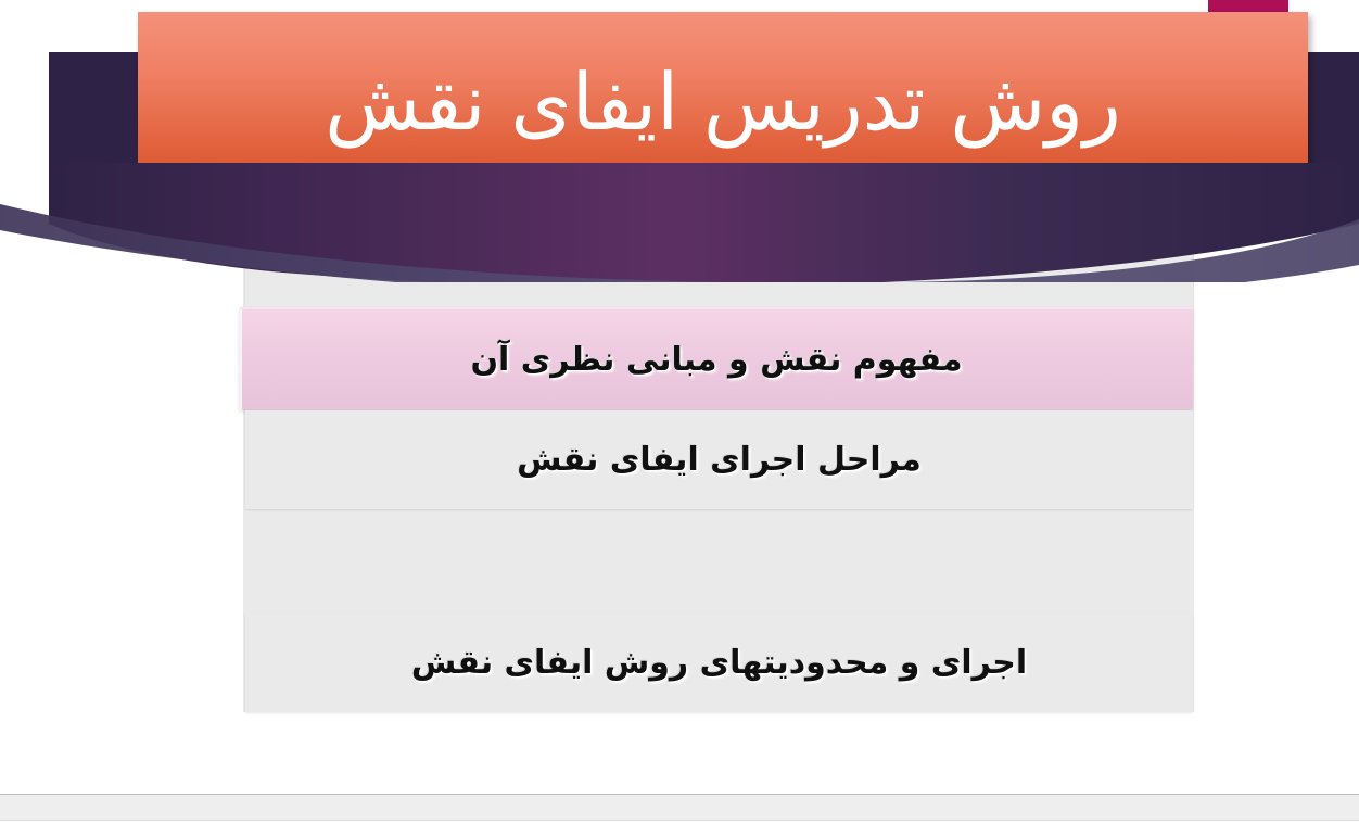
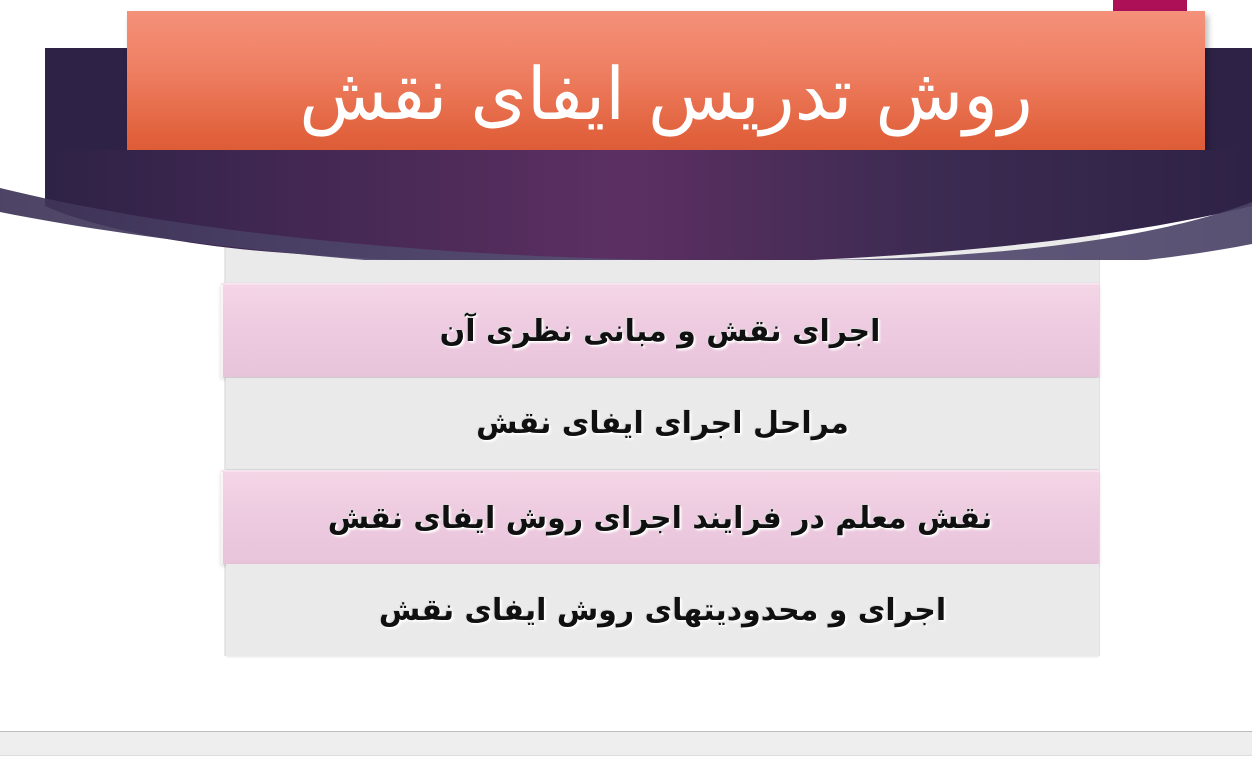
- مفهوم نقش و مبانی نظری آن
+ اجرای نقش و مبانی نظری آن
  مراحل اجرای ایفای نقش
+ نقش معلم در فرایند اجرای روش ایفای نقش
  اجرای و محدودیتهای روش ایفای نقش
  روش تدریس ایفای نقش
